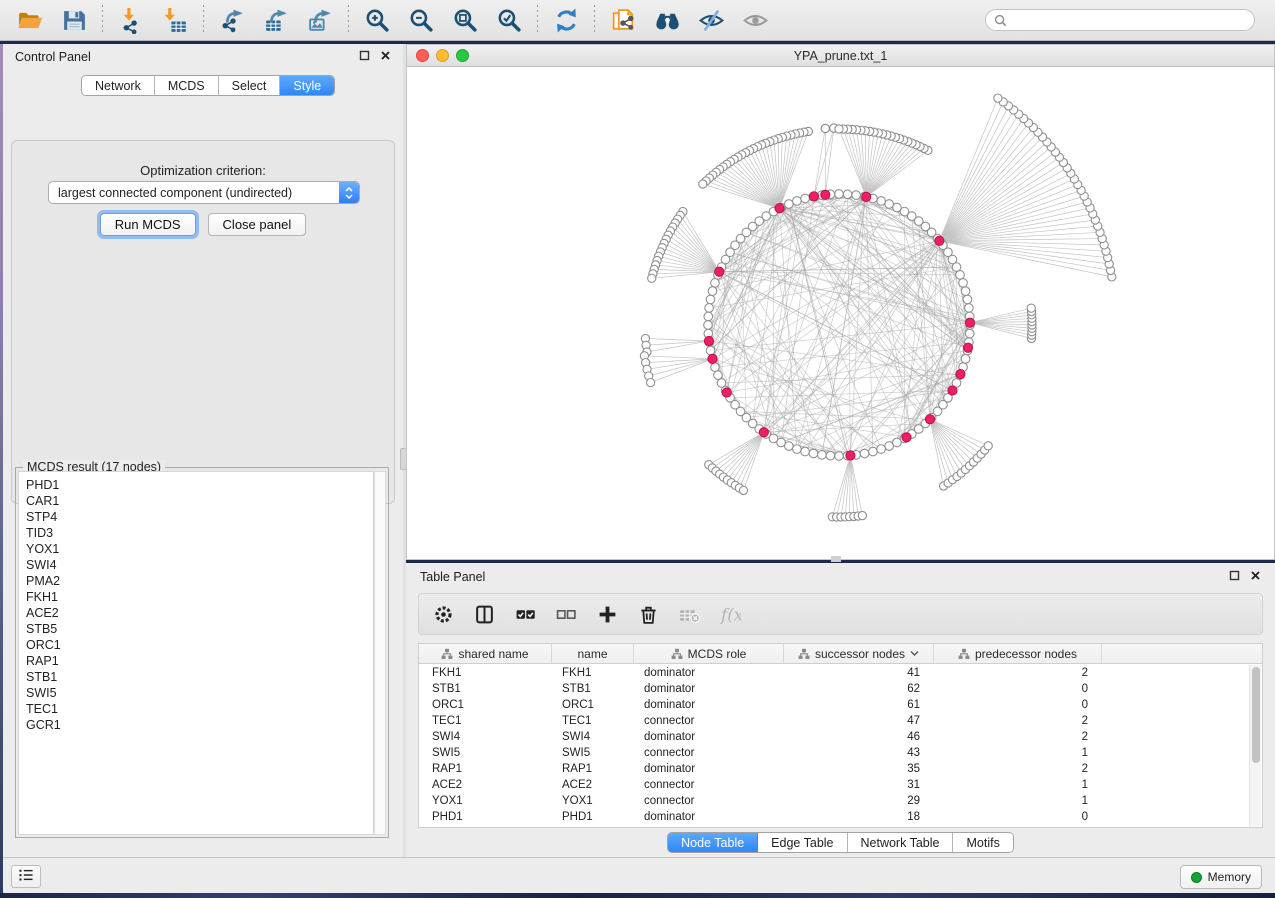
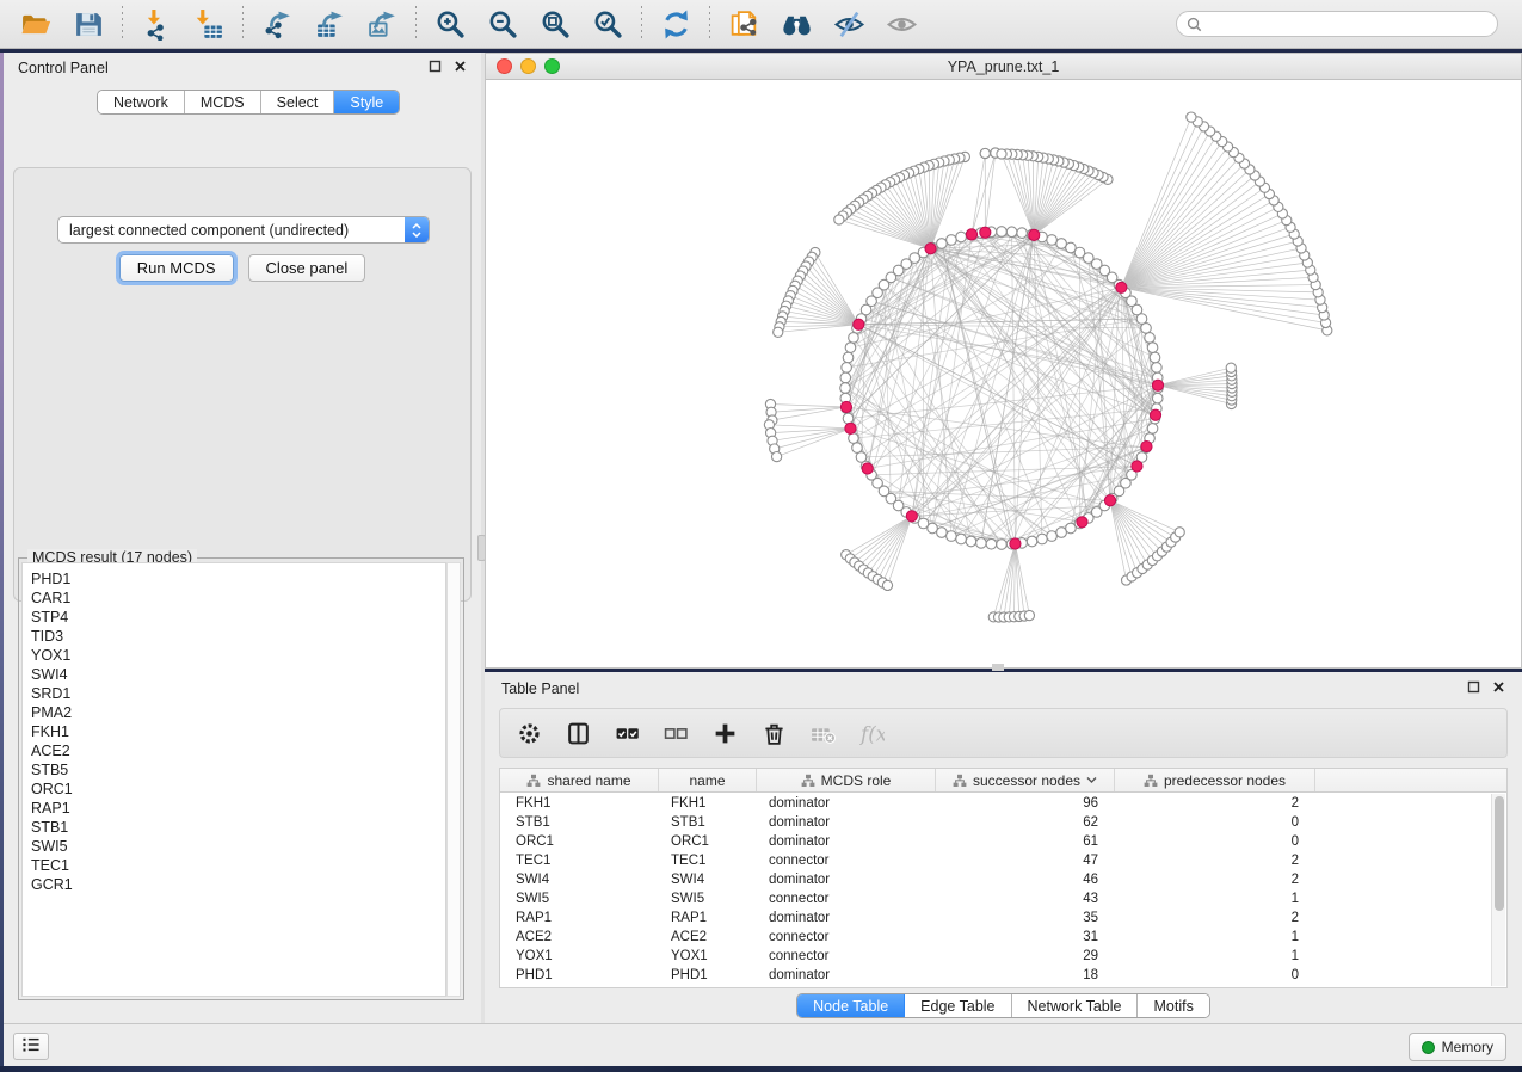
  Control Panel
  Network
  MCDS
  Select
  Style
- Optimization criterion:
  largest connected component (undirected)
  Run MCDS
  Close panel
  MCDS result (17 nodes)
  PHD1
  CAR1
  STP4
  TID3
  YOX1
  SWI4
+ SRD1
  PMA2
  FKH1
  ACE2
  STB5
  ORC1
  RAP1
  STB1
  SWI5
  TEC1
  GCR1
  YPA_prune.txt_1
  Table Panel
  f(x
  shared name
  name
  MCDS role
  successor nodes
  predecessor nodes
  FKH1
  FKH1
  dominator
- 41
+ 96
  2
  STB1
  STB1
  dominator
  62
  0
  ORC1
  ORC1
  dominator
  61
  0
  TEC1
  TEC1
  connector
  47
  2
  SWI4
  SWI4
  dominator
  46
  2
  SWI5
  SWI5
  connector
  43
  1
  RAP1
  RAP1
  dominator
  35
  2
  ACE2
  ACE2
  connector
  31
  1
  YOX1
  YOX1
  connector
  29
  1
  PHD1
  PHD1
  dominator
  18
  0
  Node Table
  Edge Table
  Network Table
  Motifs
  Memory
